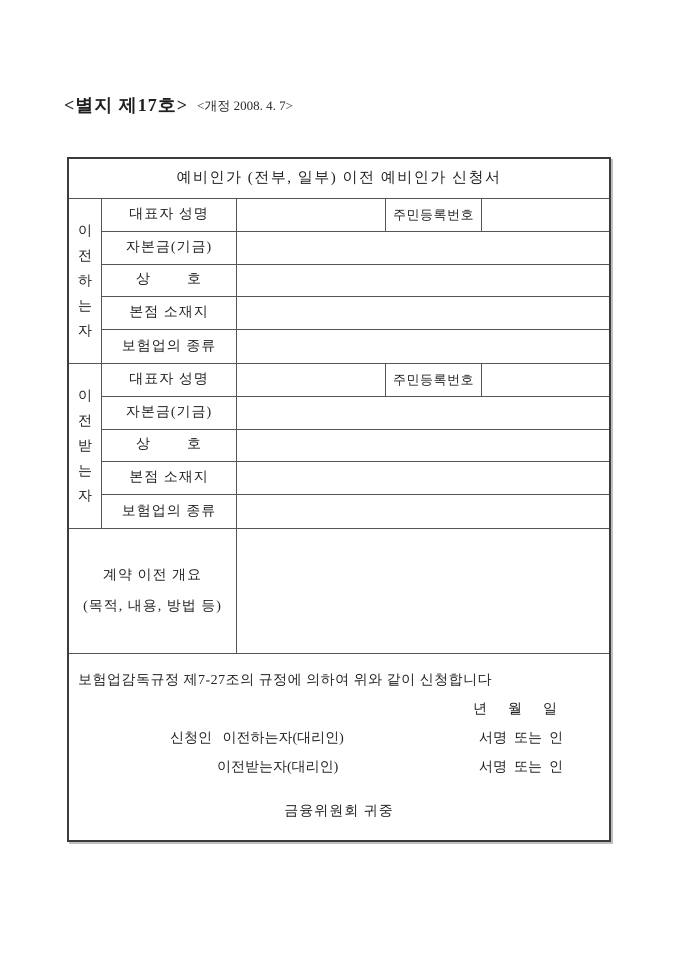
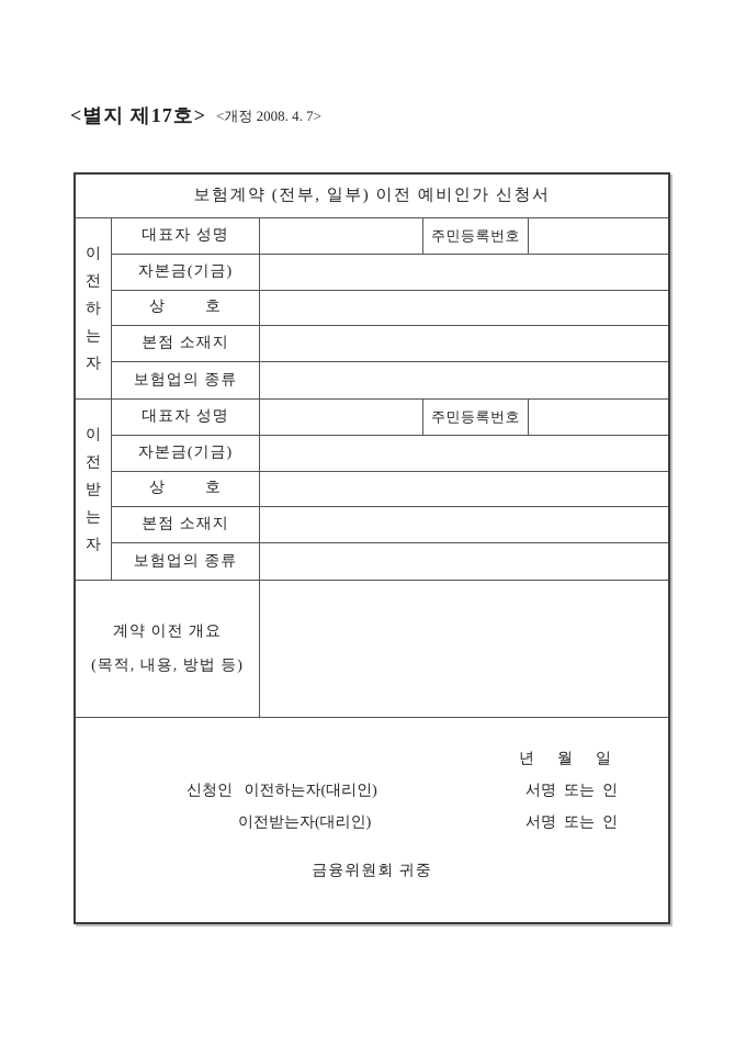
  <별지 제17호>
  <개정 2008. 4. 7>
- 예비인가 (전부, 일부) 이전 예비인가 신청서
+ 보험계약 (전부, 일부) 이전 예비인가 신청서
  이
  전
  하
  는
  자
  대표자 성명
  주민등록번호
  자본금(기금)
  상 호
  본점 소재지
  보험업의 종류
  이
  전
  받
  는
  자
  대표자 성명
  주민등록번호
  자본금(기금)
  상 호
  본점 소재지
  보험업의 종류
  계약 이전 개요
  (목적, 내용, 방법 등)
- 보험업감독규정 제7-27조의 규정에 의하여 위와 같이 신청합니다
  년 월 일
  신청인 이전하는자(대리인)
  서명 또는 인
  이전받는자(대리인)
  서명 또는 인
  금융위원회 귀중
